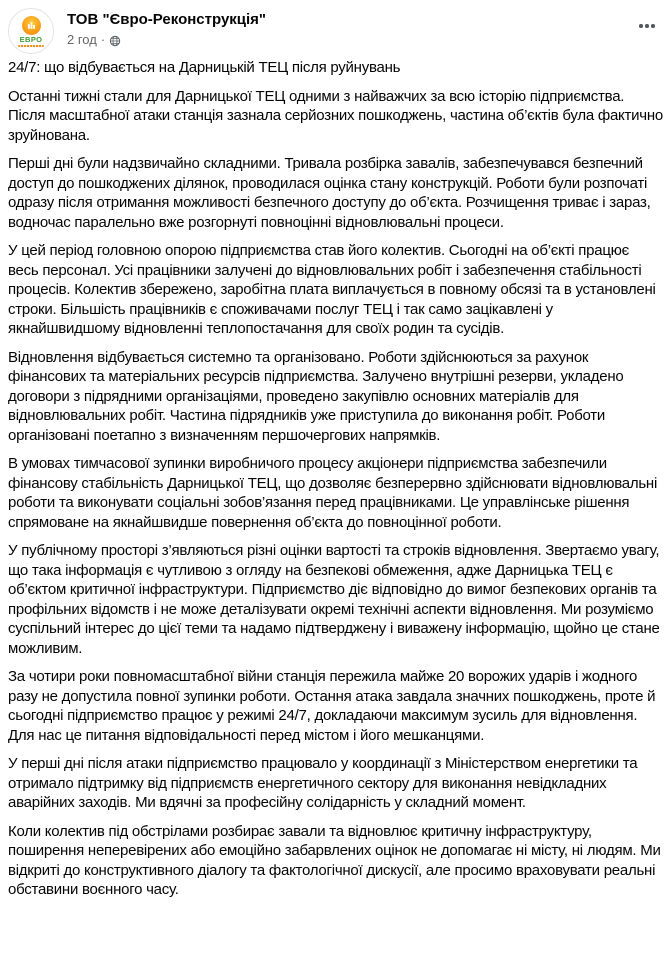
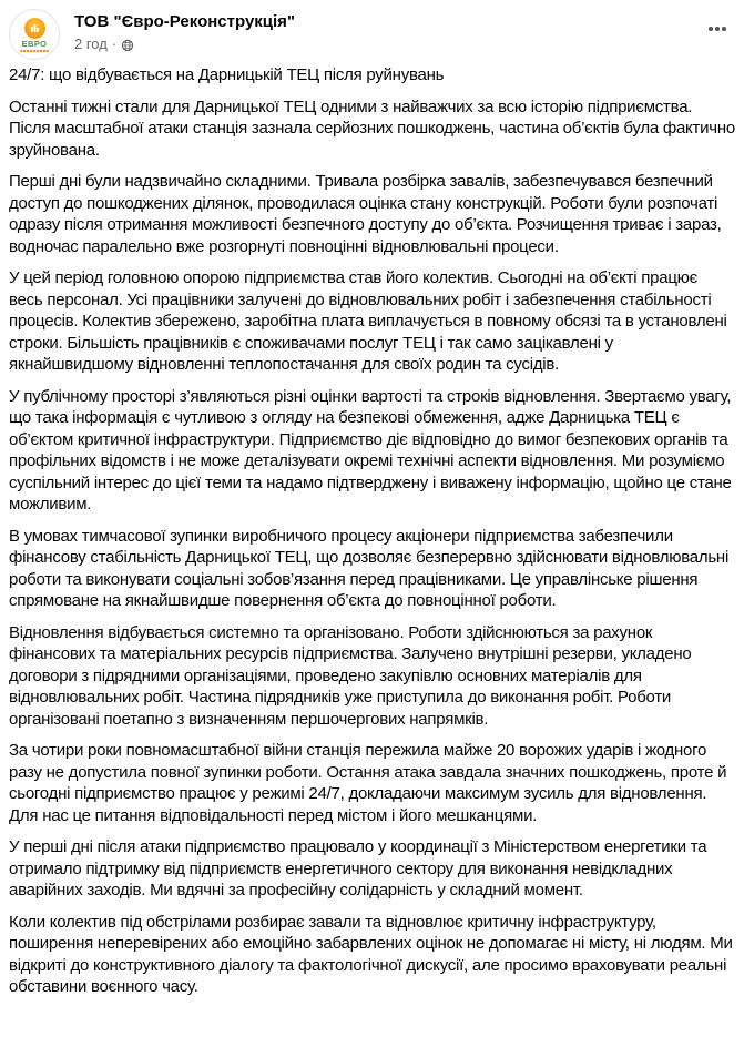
  ЕВРО
  ТОВ "Євро-Реконструкція"
  2 год
  ·
  24/7: що відбувається на Дарницькій ТЕЦ після руйнувань
  Останні тижні стали для Дарницької ТЕЦ одними з найважчих за всю історію підприємства. Після масштабної атаки станція зазнала серйозних пошкоджень, частина об’єктів була фактично зруйнована.
  Перші дні були надзвичайно складними. Тривала розбірка завалів, забезпечувався безпечний доступ до пошкоджених ділянок, проводилася оцінка стану конструкцій. Роботи були розпочаті одразу після отримання можливості безпечного доступу до об’єкта. Розчищення триває і зараз, водночас паралельно вже розгорнуті повноцінні відновлювальні процеси.
  У цей період головною опорою підприємства став його колектив. Сьогодні на об’єкті працює весь персонал. Усі працівники залучені до відновлювальних робіт і забезпечення стабільності процесів. Колектив збережено, заробітна плата виплачується в повному обсязі та в установлені строки. Більшість працівників є споживачами послуг ТЕЦ і так само зацікавлені у якнайшвидшому відновленні теплопостачання для своїх родин та сусідів.
- Відновлення відбувається системно та організовано. Роботи здійснюються за рахунок фінансових та матеріальних ресурсів підприємства. Залучено внутрішні резерви, укладено договори з підрядними організаціями, проведено закупівлю основних матеріалів для відновлювальних робіт. Частина підрядників уже приступила до виконання робіт. Роботи організовані поетапно з визначенням першочергових напрямків.
+ У публічному просторі з’являються різні оцінки вартості та строків відновлення. Звертаємо увагу, що така інформація є чутливою з огляду на безпекові обмеження, адже Дарницька ТЕЦ є об’єктом критичної інфраструктури. Підприємство діє відповідно до вимог безпекових органів та профільних відомств і не може деталізувати окремі технічні аспекти відновлення. Ми розуміємо суспільний інтерес до цієї теми та надамо підтверджену і виважену інформацію, щойно це стане можливим.
  В умовах тимчасової зупинки виробничого процесу акціонери підприємства забезпечили фінансову стабільність Дарницької ТЕЦ, що дозволяє безперервно здійснювати відновлювальні роботи та виконувати соціальні зобов’язання перед працівниками. Це управлінське рішення спрямоване на якнайшвидше повернення об’єкта до повноцінної роботи.
- У публічному просторі з’являються різні оцінки вартості та строків відновлення. Звертаємо увагу, що така інформація є чутливою з огляду на безпекові обмеження, адже Дарницька ТЕЦ є об’єктом критичної інфраструктури. Підприємство діє відповідно до вимог безпекових органів та профільних відомств і не може деталізувати окремі технічні аспекти відновлення. Ми розуміємо суспільний інтерес до цієї теми та надамо підтверджену і виважену інформацію, щойно це стане можливим.
+ Відновлення відбувається системно та організовано. Роботи здійснюються за рахунок фінансових та матеріальних ресурсів підприємства. Залучено внутрішні резерви, укладено договори з підрядними організаціями, проведено закупівлю основних матеріалів для відновлювальних робіт. Частина підрядників уже приступила до виконання робіт. Роботи організовані поетапно з визначенням першочергових напрямків.
  За чотири роки повномасштабної війни станція пережила майже 20 ворожих ударів і жодного разу не допустила повної зупинки роботи. Остання атака завдала значних пошкоджень, проте й сьогодні підприємство працює у режимі 24/7, докладаючи максимум зусиль для відновлення. Для нас це питання відповідальності перед містом і його мешканцями.
  У перші дні після атаки підприємство працювало у координації з Міністерством енергетики та отримало підтримку від підприємств енергетичного сектору для виконання невідкладних аварійних заходів. Ми вдячні за професійну солідарність у складний момент.
  Коли колектив під обстрілами розбирає завали та відновлює критичну інфраструктуру, поширення неперевірених або емоційно забарвлених оцінок не допомагає ні місту, ні людям. Ми відкриті до конструктивного діалогу та фактологічної дискусії, але просимо враховувати реальні обставини воєнного часу.
